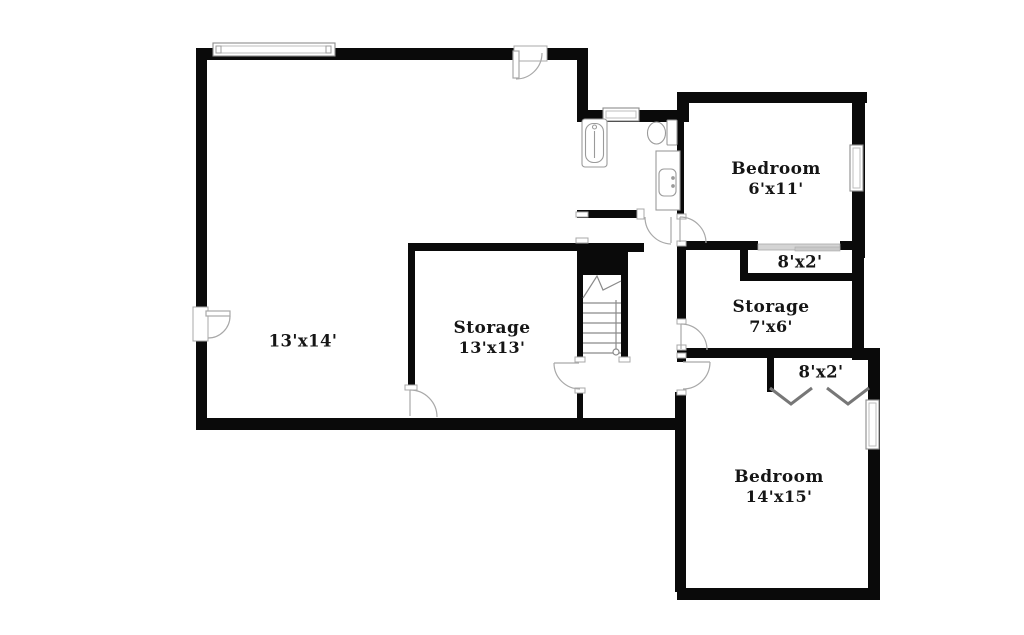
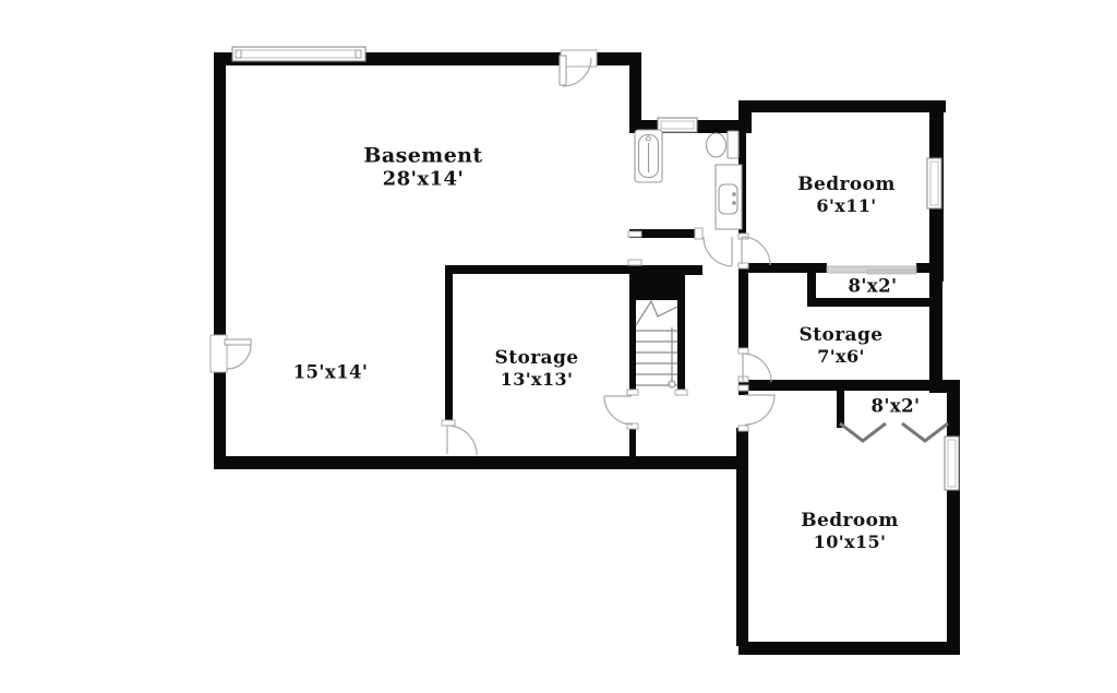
+ Basement
+ 28'x14'
- 13'x14'
+ 15'x14'
  Storage
  13'x13'
  Bedroom
  6'x11'
  8'x2'
  Storage
  7'x6'
  8'x2'
  Bedroom
- 14'x15'
+ 10'x15'
